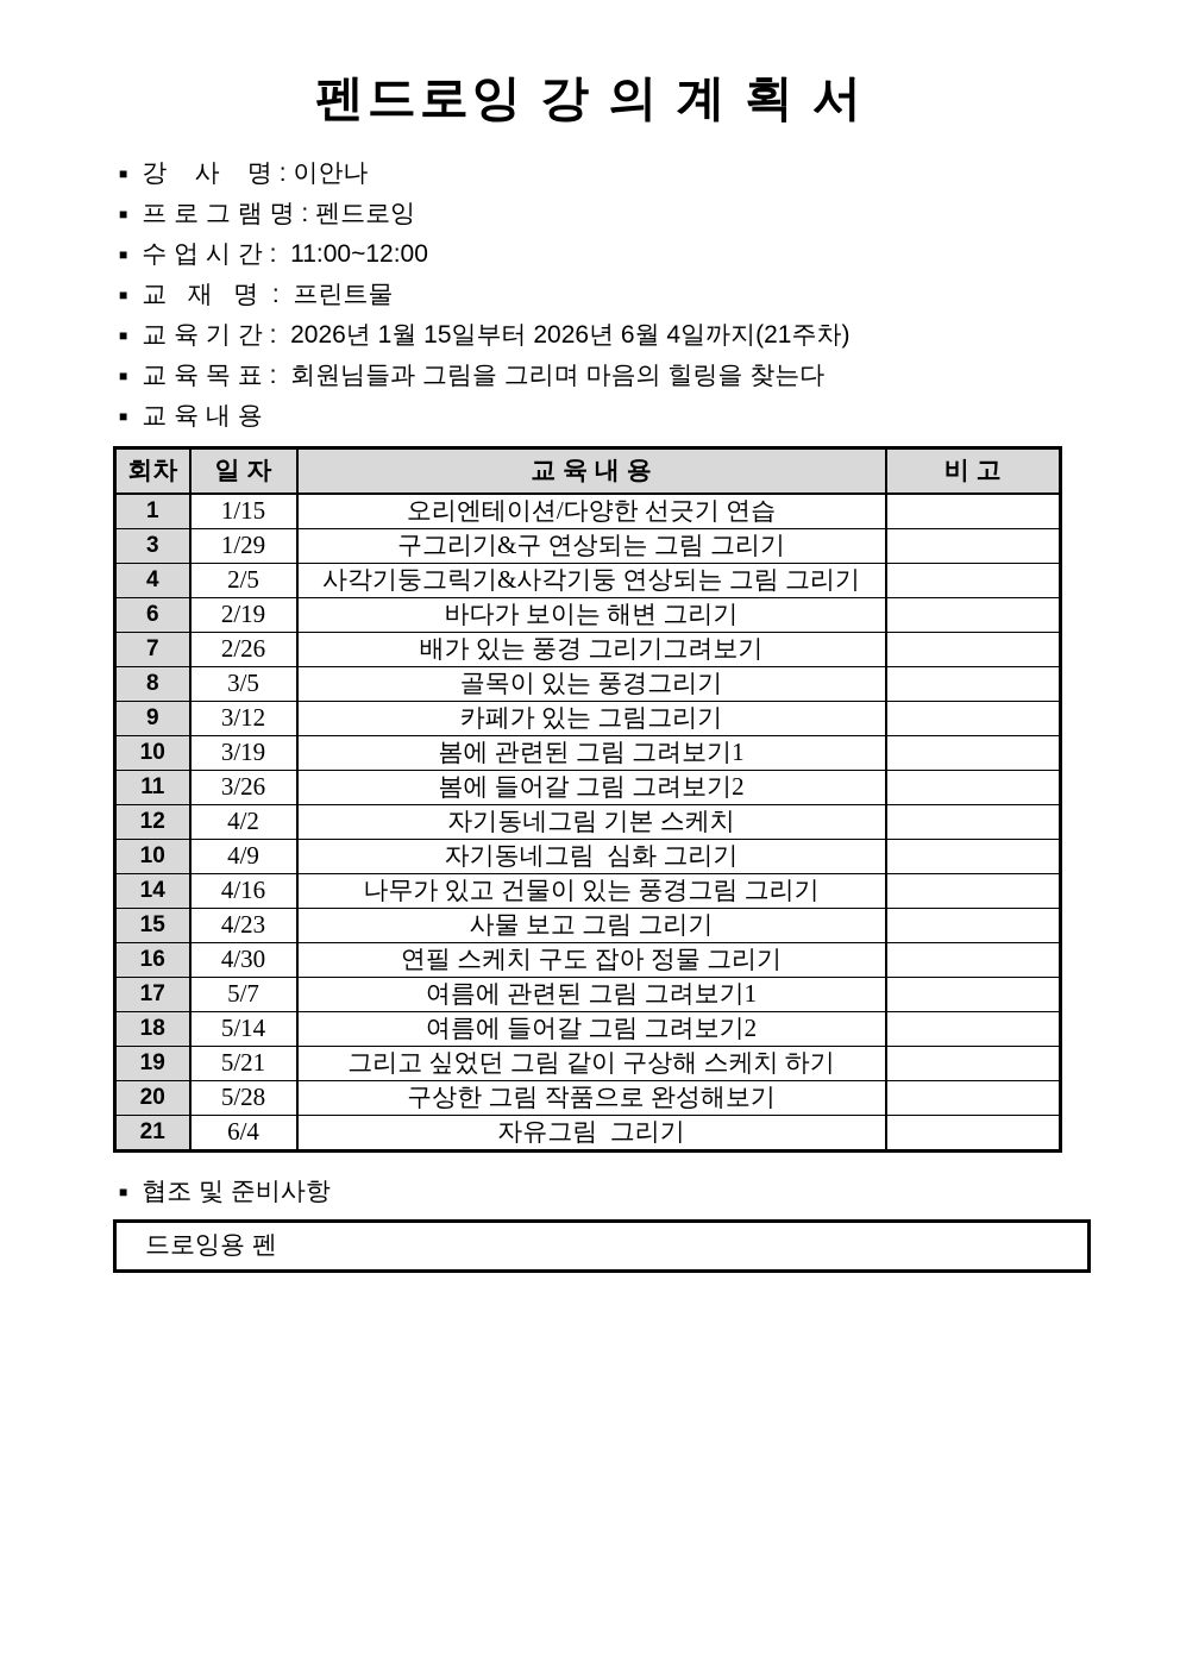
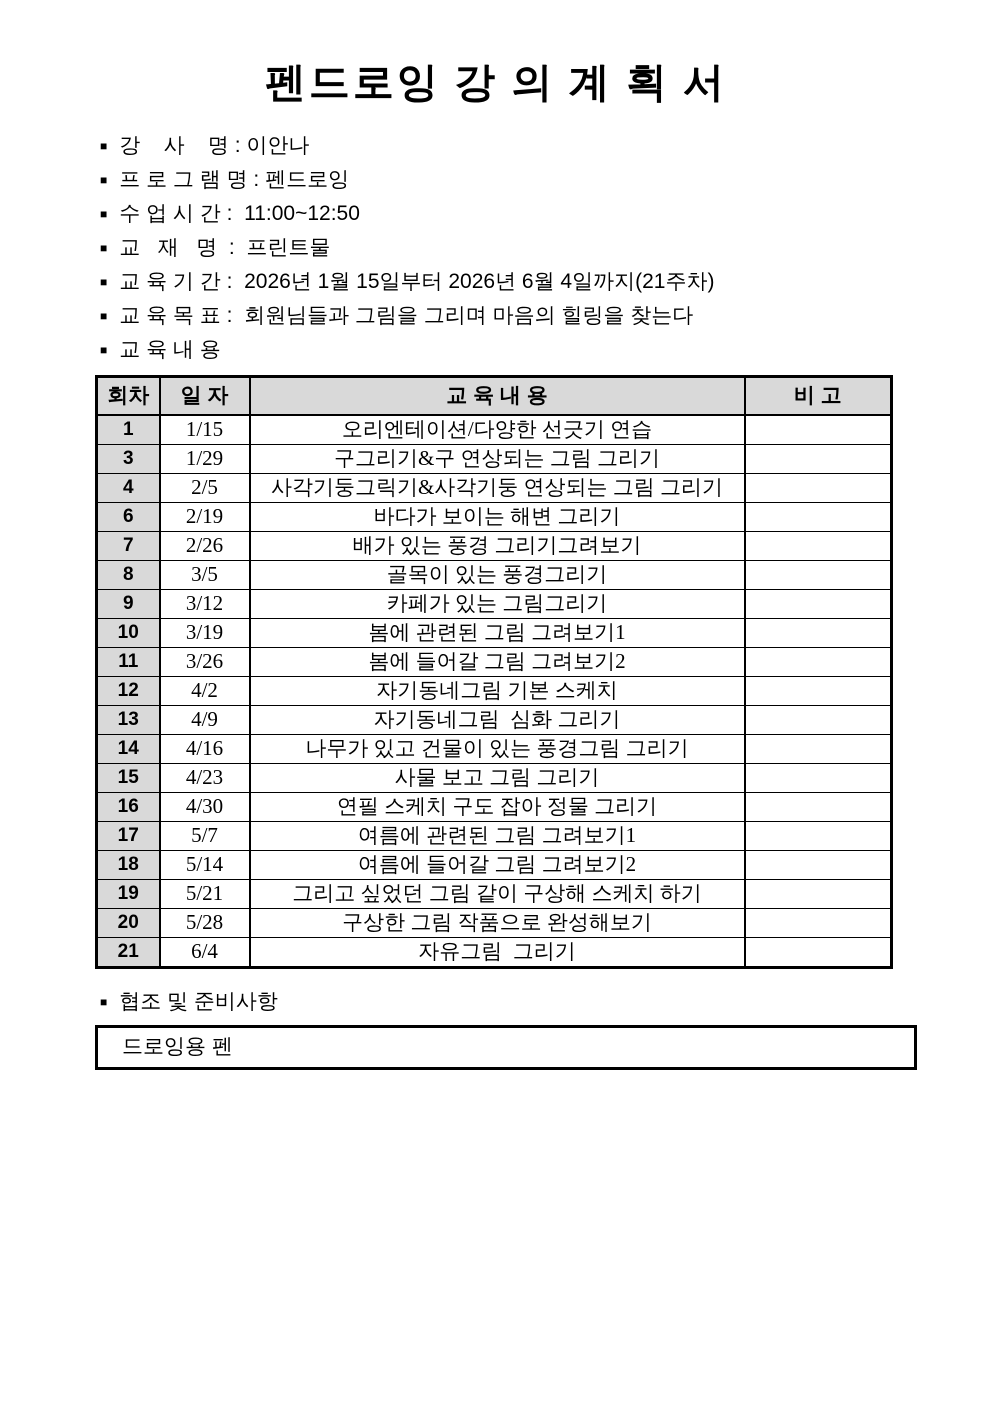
  펜드로잉 강 의 계 획 서
  ■
  강 사 명 : 이안나
  ■
  프 로 그 램 명 : 펜드로잉
  ■
- 수 업 시 간 : 11:00~12:00
+ 수 업 시 간 : 11:00~12:50
  ■
  교 재 명 : 프린트물
  ■
  교 육 기 간 : 2026년 1월 15일부터 2026년 6월 4일까지(21주차)
  ■
  교 육 목 표 : 회원님들과 그림을 그리며 마음의 힐링을 찾는다
  ■
  교 육 내 용
  회차	일 자	교 육 내 용	비 고
  1	1/15	오리엔테이션/다양한 선긋기 연습
  3	1/29	구그리기&구 연상되는 그림 그리기
  4	2/5	사각기둥그릭기&사각기둥 연상되는 그림 그리기
  6	2/19	바다가 보이는 해변 그리기
  7	2/26	배가 있는 풍경 그리기그려보기
  8	3/5	골목이 있는 풍경그리기
  9	3/12	카페가 있는 그림그리기
  10	3/19	봄에 관련된 그림 그려보기1
  11	3/26	봄에 들어갈 그림 그려보기2
  12	4/2	자기동네그림 기본 스케치
- 10	4/9	자기동네그림 심화 그리기
+ 13	4/9	자기동네그림 심화 그리기
  14	4/16	나무가 있고 건물이 있는 풍경그림 그리기
  15	4/23	사물 보고 그림 그리기
  16	4/30	연필 스케치 구도 잡아 정물 그리기
  17	5/7	여름에 관련된 그림 그려보기1
  18	5/14	여름에 들어갈 그림 그려보기2
  19	5/21	그리고 싶었던 그림 같이 구상해 스케치 하기
  20	5/28	구상한 그림 작품으로 완성해보기
  21	6/4	자유그림 그리기
  ■
  협조 및 준비사항
  드로잉용 펜
